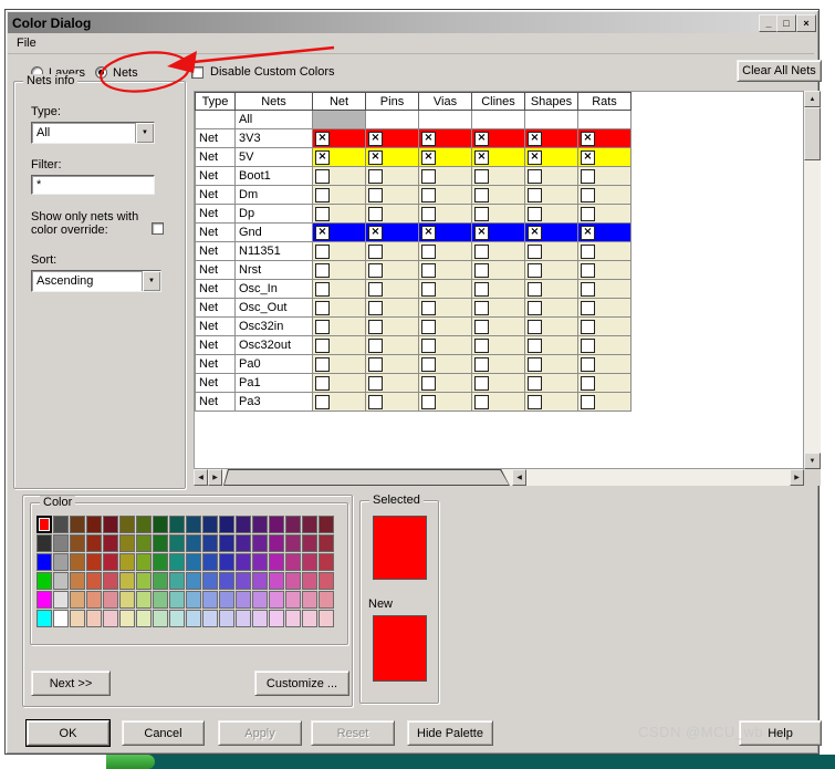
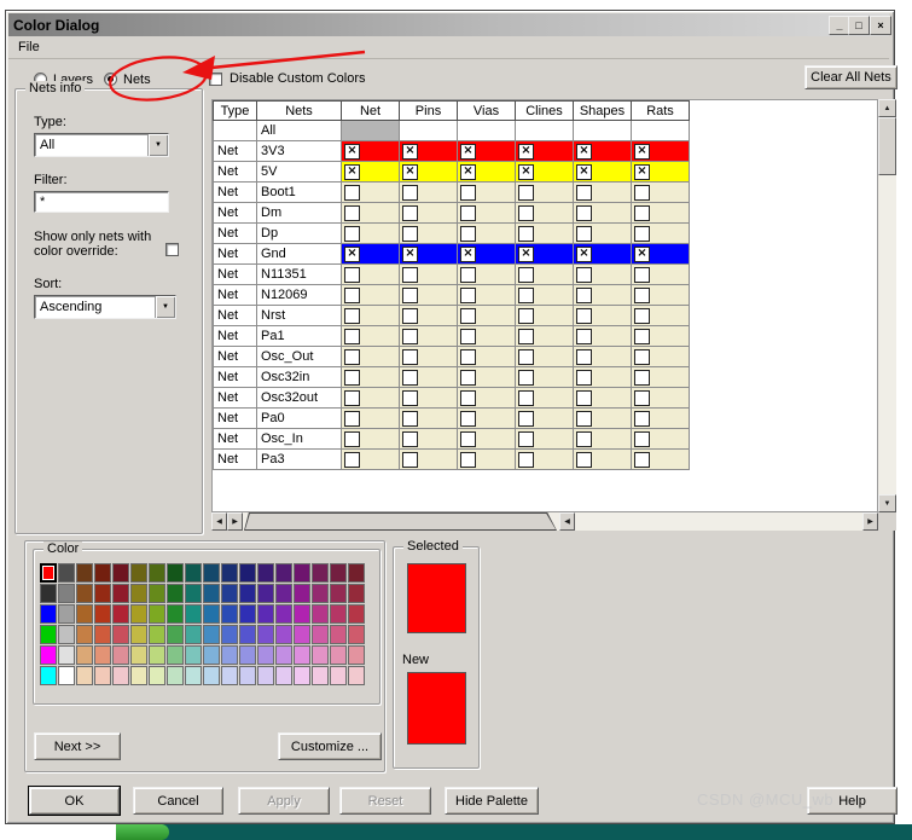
  Color Dialog
  _
  □
  ×
  File
  Layers
  Nets
  Disable Custom Colors
  Clear All Nets
  Nets info
  Type:
  All
  Filter:
  *
  Show only nets with
  color override:
  Sort:
  Ascending
  Type	Nets	Net	Pins	Vias	Clines	Shapes	Rats
  	All
  Net	3V3	×	×	×	×	×	×
  Net	5V	×	×	×	×	×	×
  Net	Boot1
  Net	Dm
  Net	Dp
  Net	Gnd	×	×	×	×	×	×
  Net	N11351
+ Net	N12069
  Net	Nrst
- Net	Osc_In
+ Net	Pa1
  Net	Osc_Out
  Net	Osc32in
  Net	Osc32out
  Net	Pa0
- Net	Pa1
+ Net	Osc_In
  Net	Pa3
  Color
  Next >>
  Customize ...
  Selected
  New
  OK
  Cancel
  Apply
  Reset
  Hide Palette
  Help
  CSDN @MCU_wb
